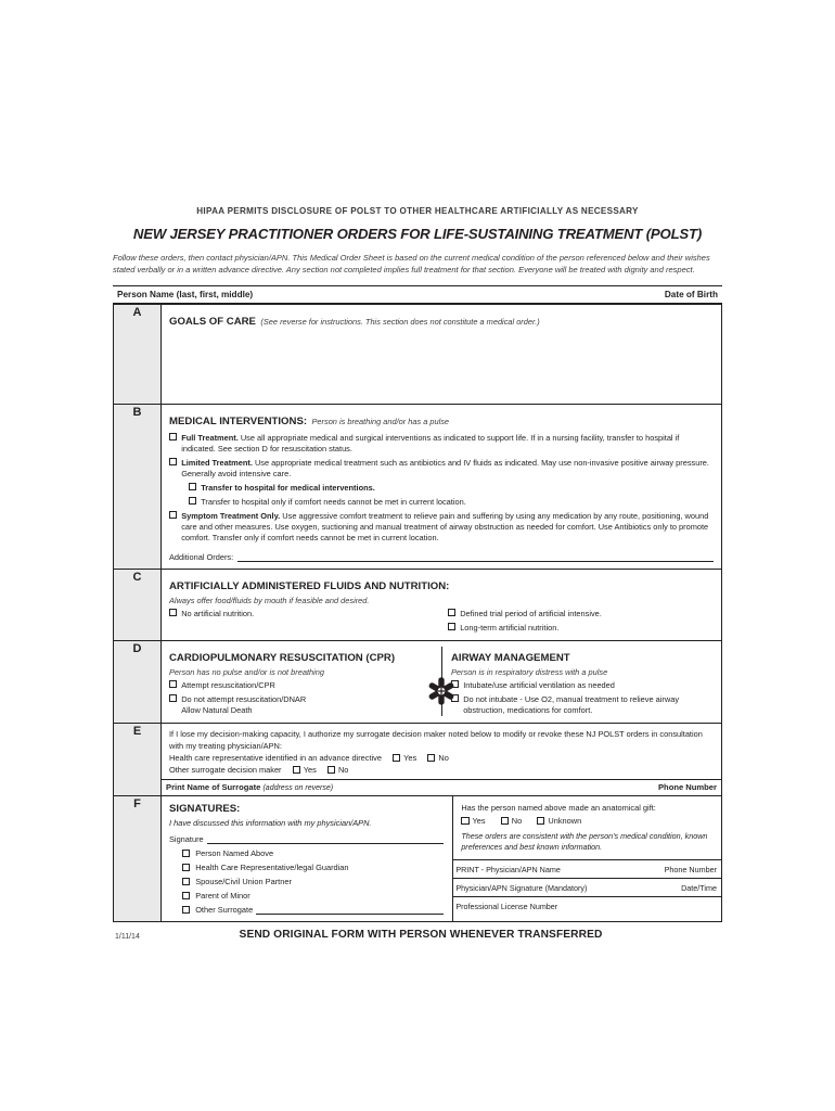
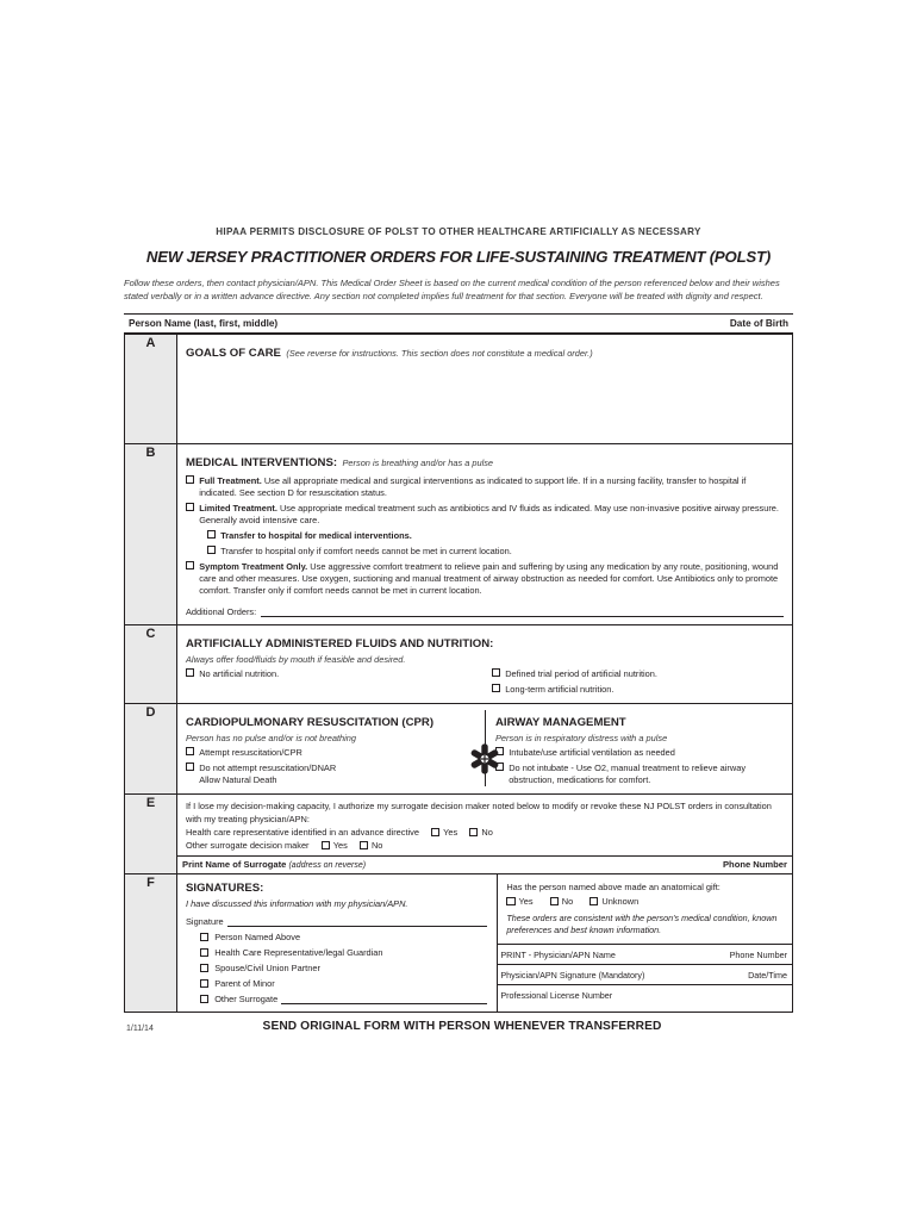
  HIPAA PERMITS DISCLOSURE OF POLST TO OTHER HEALTHCARE ARTIFICIALLY AS NECESSARY
  NEW JERSEY PRACTITIONER ORDERS FOR LIFE-SUSTAINING TREATMENT (POLST)
  Follow these orders, then contact physician/APN. This Medical Order Sheet is based on the current medical condition of the person referenced below and their wishes stated verbally or in a written advance directive. Any section not completed implies full treatment for that section. Everyone will be treated with dignity and respect.
  Person Name (last, first, middle)
  Date of Birth
  A	GOALS OF CARE (See reverse for instructions. This section does not constitute a medical order.)
  B	MEDICAL INTERVENTIONS: Person is breathing and/or has a pulse Full Treatment. Use all appropriate medical and surgical interventions as indicated to support life. If in a nursing facility, transfer to hospital if indicated. See section D for resuscitation status. Limited Treatment. Use appropriate medical treatment such as antibiotics and IV fluids as indicated. May use non-invasive positive airway pressure. Generally avoid intensive care. Transfer to hospital for medical interventions. Transfer to hospital only if comfort needs cannot be met in current location. Symptom Treatment Only. Use aggressive comfort treatment to relieve pain and suffering by using any medication by any route, positioning, wound care and other measures. Use oxygen, suctioning and manual treatment of airway obstruction as needed for comfort. Use Antibiotics only to promote comfort. Transfer only if comfort needs cannot be met in current location. Additional Orders:
- C	ARTIFICIALLY ADMINISTERED FLUIDS AND NUTRITION: Always offer food/fluids by mouth if feasible and desired. No artificial nutrition. Defined trial period of artificial intensive. Long-term artificial nutrition.
+ C	ARTIFICIALLY ADMINISTERED FLUIDS AND NUTRITION: Always offer food/fluids by mouth if feasible and desired. No artificial nutrition. Defined trial period of artificial nutrition. Long-term artificial nutrition.
  D	CARDIOPULMONARY RESUSCITATION (CPR) Person has no pulse and/or is not breathing Attempt resuscitation/CPR Do not attempt resuscitation/DNAR Allow Natural Death AIRWAY MANAGEMENT Person is in respiratory distress with a pulse Intubate/use artificial ventilation as needed Do not intubate - Use O2, manual treatment to relieve airway obstruction, medications for comfort.
  E	If I lose my decision-making capacity, I authorize my surrogate decision maker noted below to modify or revoke these NJ POLST orders in consultation with my treating physician/APN: Health care representative identified in an advance directive Yes No Other surrogate decision maker Yes No Print Name of Surrogate Phone Number
  F	SIGNATURES: I have discussed this information with my physician/APN. Signature Person Named Above Health Care Representative/legal Guardian Spouse/Civil Union Partner Parent of Minor Other Surrogate Has the person named above made an anatomical gift: Yes No Unknown These orders are consistent with the person's medical condition, known preferences and best known information. PRINT - Physician/APN Name Phone Number Physician/APN Signature (Mandatory) Date/Time Professional License Number
  SEND ORIGINAL FORM WITH PERSON WHENEVER TRANSFERRED
